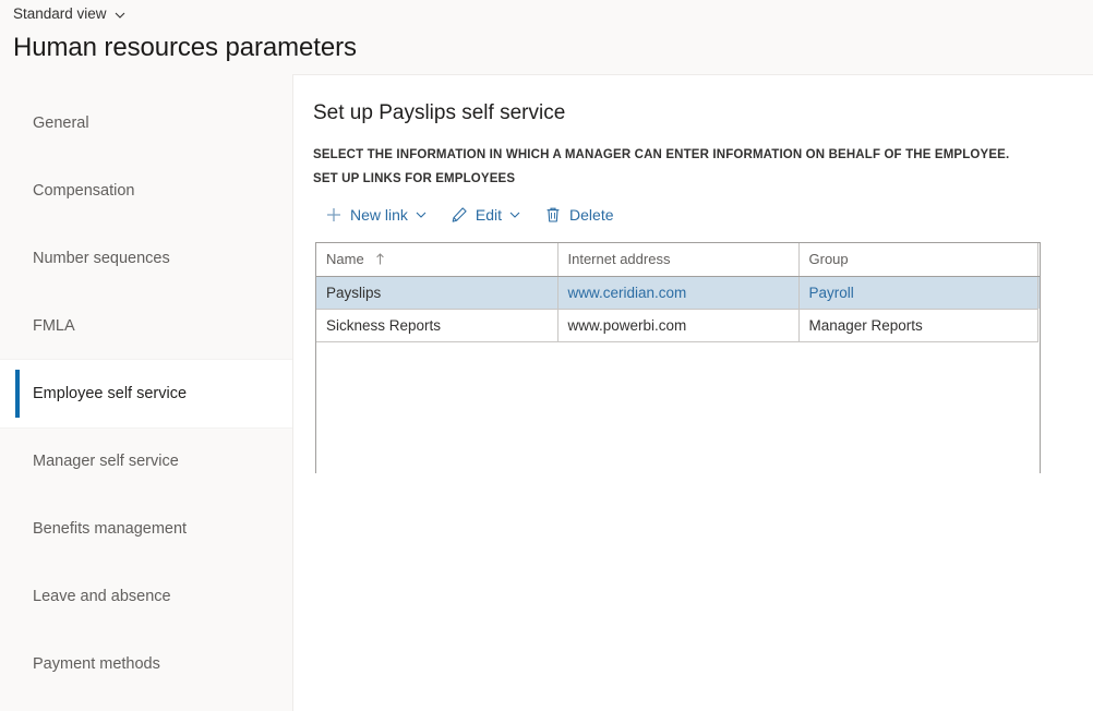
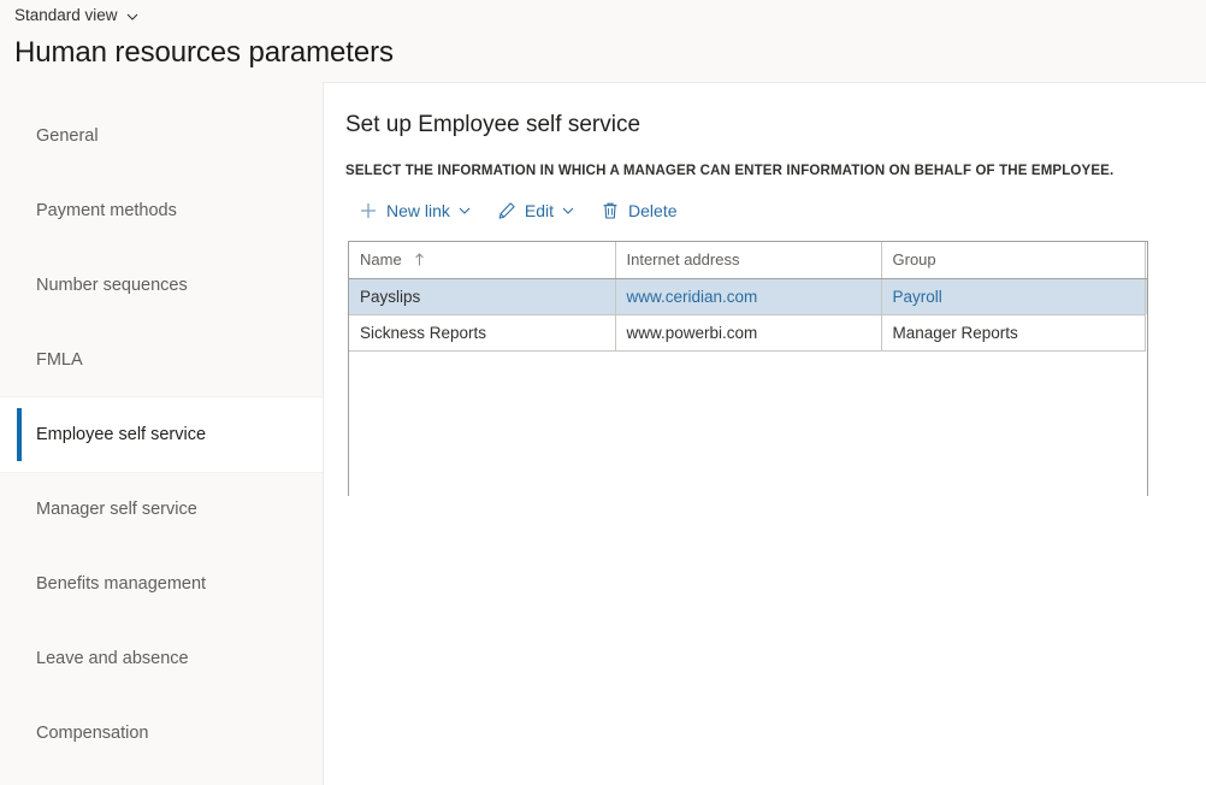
  Standard view
  Human resources parameters
  General
- Compensation
+ Payment methods
  Number sequences
  FMLA
  Employee self service
  Manager self service
  Benefits management
  Leave and absence
- Payment methods
+ Compensation
- Set up Payslips self service
+ Set up Employee self service
  SELECT THE INFORMATION IN WHICH A MANAGER CAN ENTER INFORMATION ON BEHALF OF THE EMPLOYEE.
- SET UP LINKS FOR EMPLOYEES
  New link
  Edit
  Delete
  Name	Internet address	Group
  Payslips	www.ceridian.com	Payroll
  Sickness Reports	www.powerbi.com	Manager Reports
